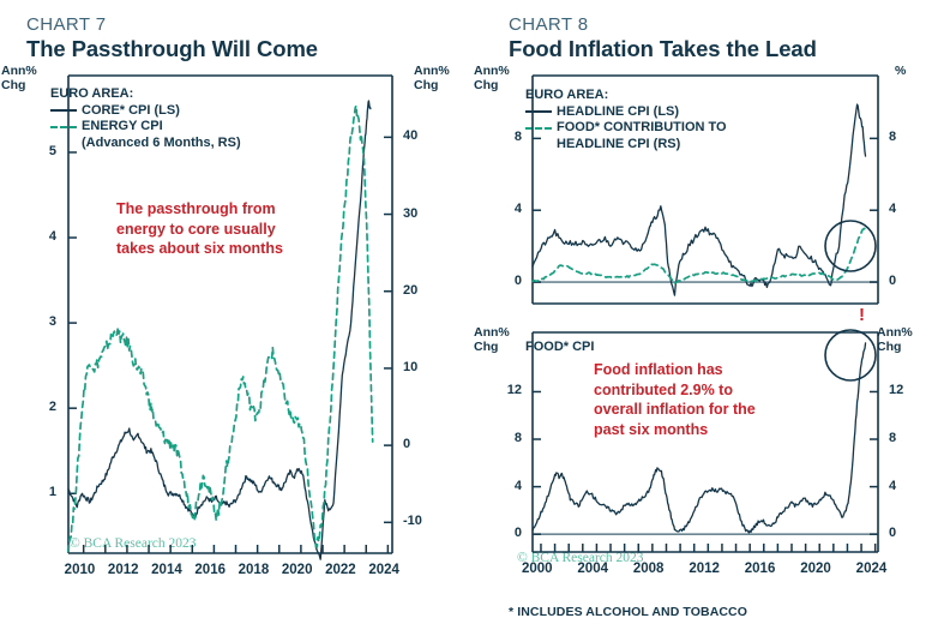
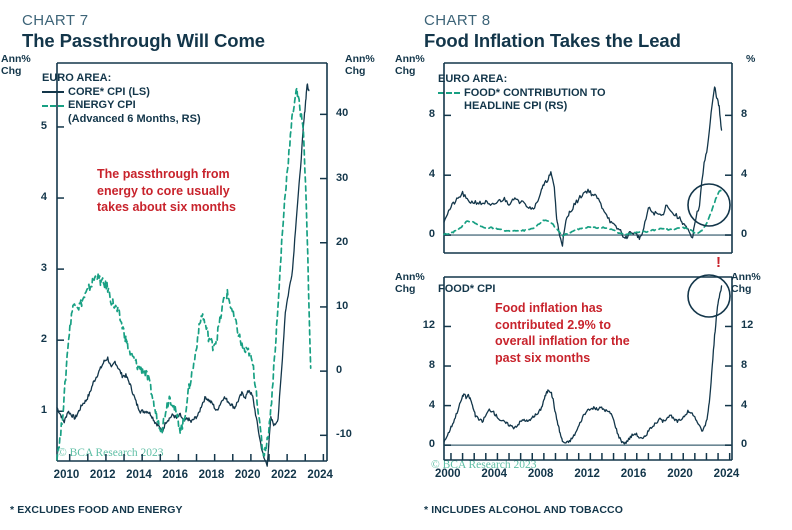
  CHART 7
  The Passthrough Will Come
  Ann%
  Chg
  Ann%
  Chg
  EURO AREA:
  CORE* CPI (LS)
  ENERGY CPI
  (Advanced 6 Months, RS)
  The passthrough from
  energy to core usually
  takes about six months
  © BCA Research 2023
+ * EXCLUDES FOOD AND ENERGY
  1
  2
  3
  4
  5
  -10
  0
  10
  20
  30
  40
  2010
  2012
  2014
  2016
  2018
  2020
  2022
  2024
  CHART 8
  Food Inflation Takes the Lead
  Ann%
  Chg
  %
  EURO AREA:
- HEADLINE CPI (LS)
  FOOD* CONTRIBUTION TO
  HEADLINE CPI (RS)
  Ann%
  Chg
  Ann%
  Chg
  FOOD* CPI
  Food inflation has
  contributed 2.9% to
  overall inflation for the
  past six months
  !
  © BCA Research 2023
  * INCLUDES ALCOHOL AND TOBACCO
  0
  4
  8
  0
  4
  8
  0
  4
  8
  12
  0
  4
  8
  12
  2000
  2004
  2008
  2012
  2016
  2020
  2024
